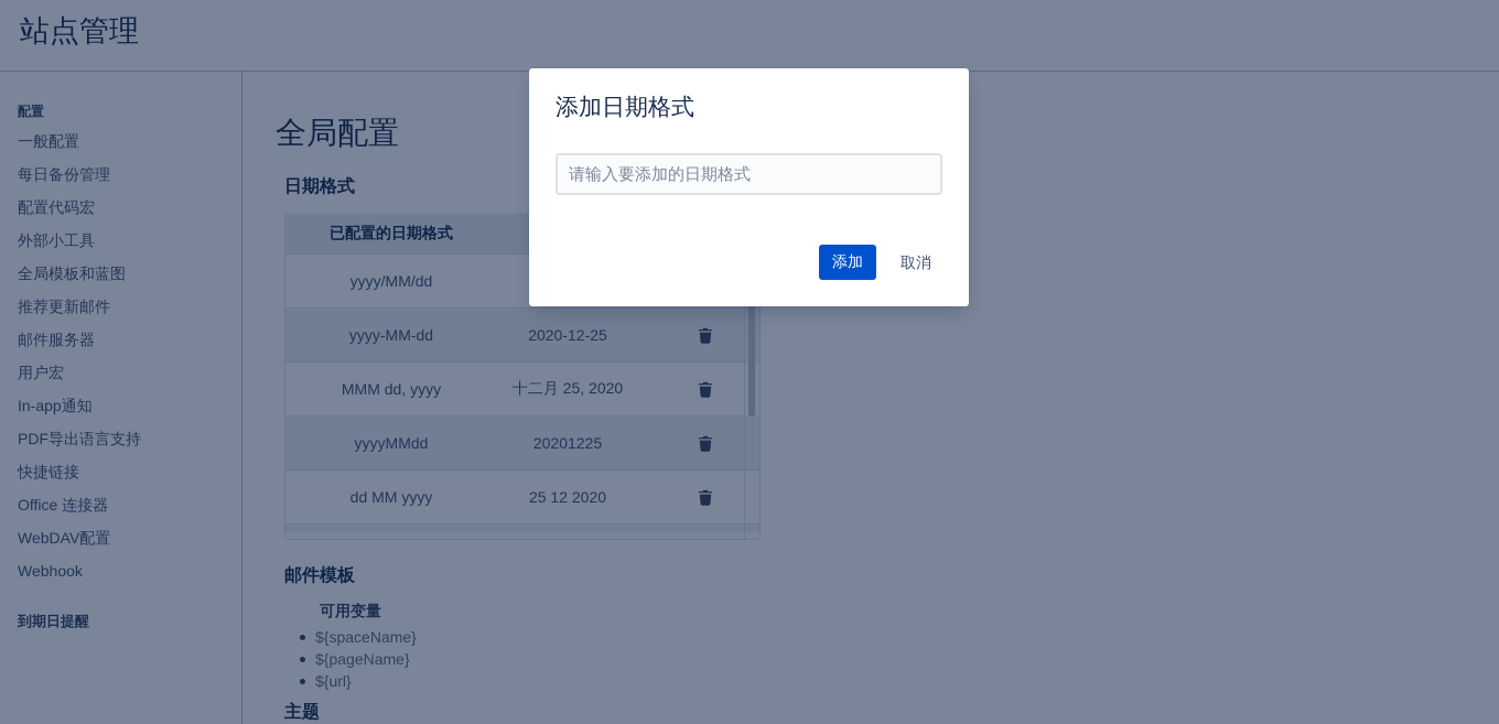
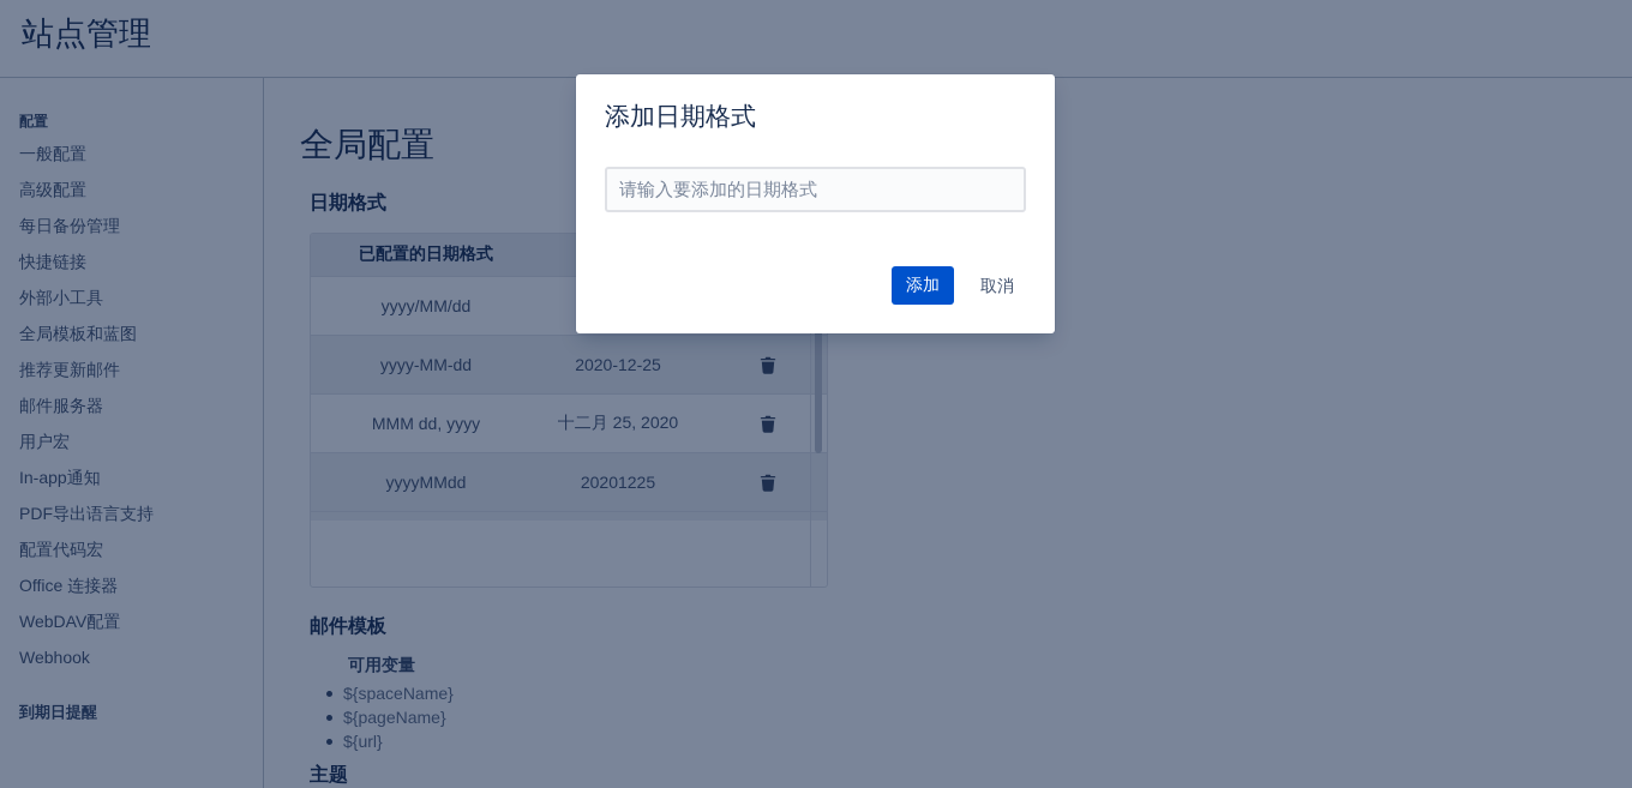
  站点管理
  配置
  一般配置
+ 高级配置
  每日备份管理
- 配置代码宏
+ 快捷链接
  外部小工具
  全局模板和蓝图
  推荐更新邮件
  邮件服务器
  用户宏
  In-app通知
  PDF导出语言支持
- 快捷链接
+ 配置代码宏
  Office 连接器
  WebDAV配置
  Webhook
  到期日提醒
  全局配置
  日期格式
  已配置的日期格式
  yyyy/MM/dd
  yyyy-MM-dd
  2020-12-25
  MMM dd, yyyy
  十二月 25, 2020
  yyyyMMdd
  20201225
- dd MM yyyy
- 25 12 2020
  邮件模板
  可用变量
  ${spaceName}
  ${pageName}
  ${url}
  主题
  添加日期格式
  请输入要添加的日期格式
  添加
  取消
